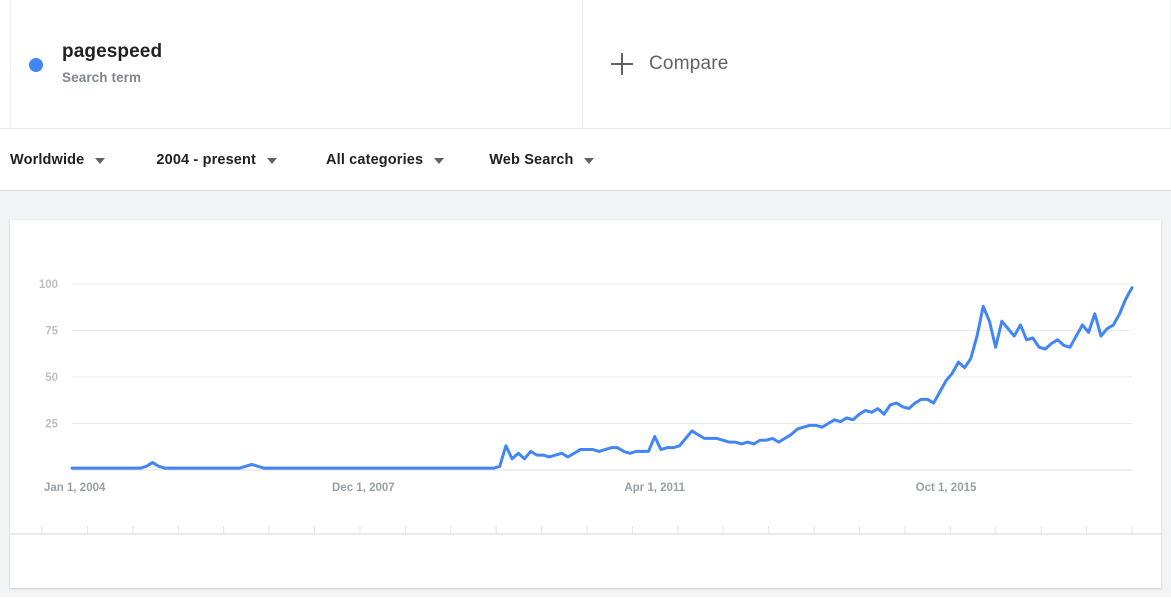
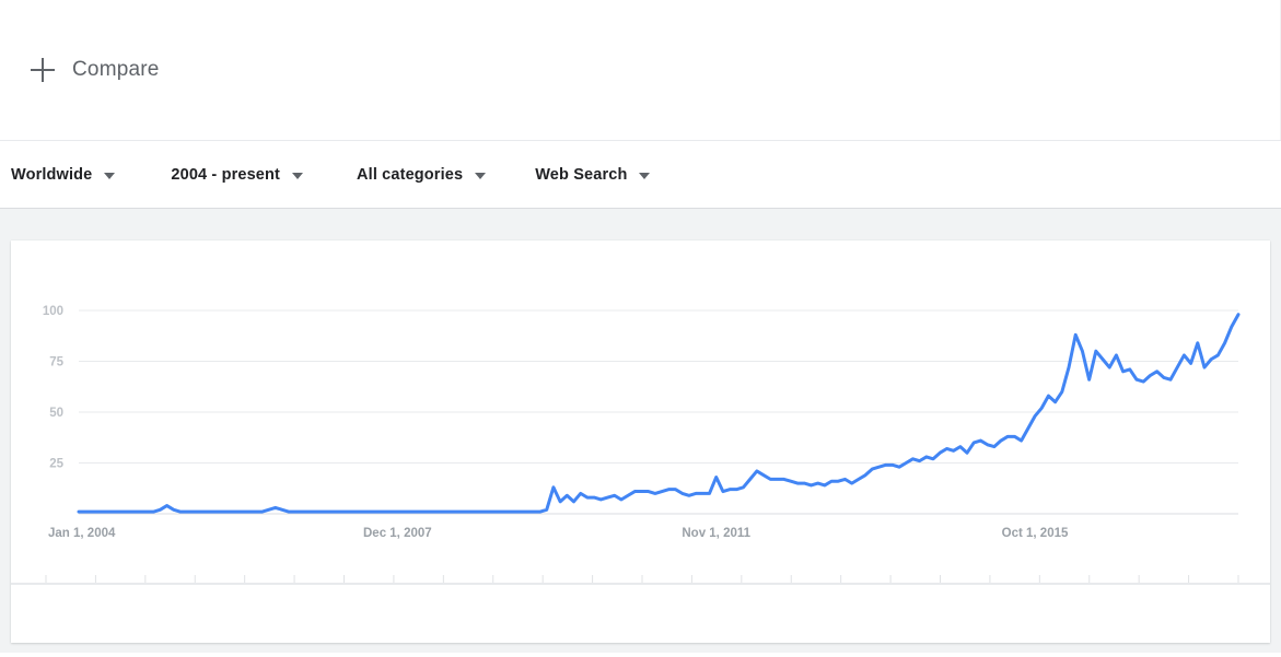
- pagespeed
- Search term
  Compare
  Worldwide
  2004 - present
  All categories
  Web Search
  25
  50
  75
  100
  Jan 1, 2004
  Dec 1, 2007
- Apr 1, 2011
+ Nov 1, 2011
  Oct 1, 2015
